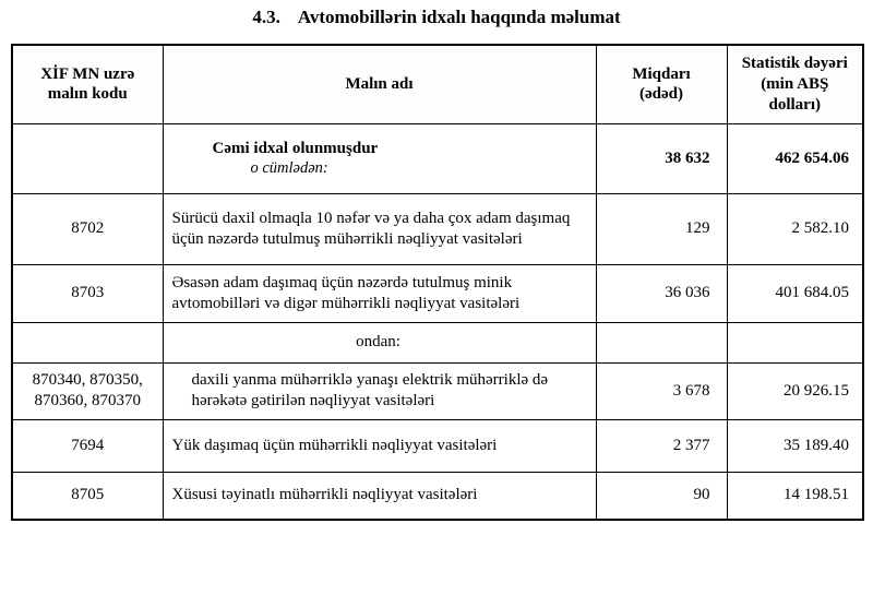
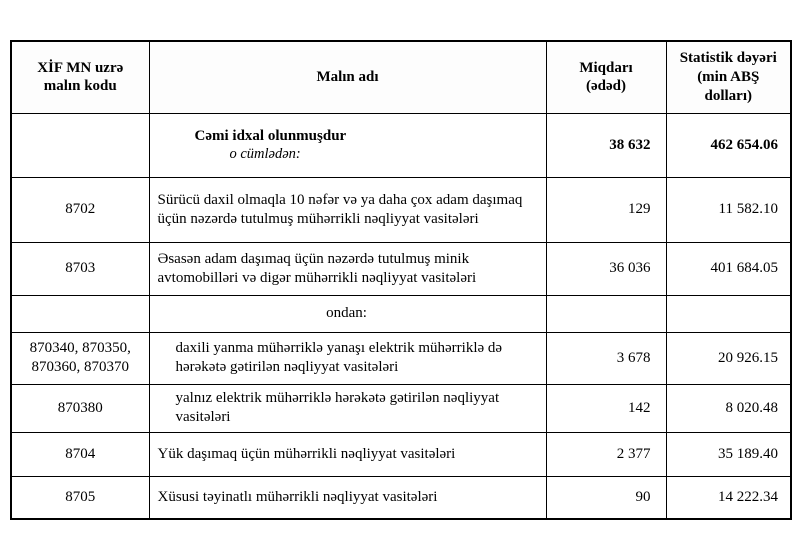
- 4.3. Avtomobillərin idxalı haqqında məlumat
  XİF MN uzrə malın kodu	Malın adı	Miqdarı (ədəd)	Statistik dəyəri (min ABŞ dolları)
  	Cəmi idxal olunmuşdur o cümlədən:	38 632	462 654.06
- 8702	Sürücü daxil olmaqla 10 nəfər və ya daha çox adam daşımaq üçün nəzərdə tutulmuş mühərrikli nəqliyyat vasitələri	129	2 582.10
+ 8702	Sürücü daxil olmaqla 10 nəfər və ya daha çox adam daşımaq üçün nəzərdə tutulmuş mühərrikli nəqliyyat vasitələri	129	11 582.10
  8703	Əsasən adam daşımaq üçün nəzərdə tutulmuş minik avtomobilləri və digər mühərrikli nəqliyyat vasitələri	36 036	401 684.05
  	ondan:
  870340, 870350, 870360, 870370	daxili yanma mühərriklə yanaşı elektrik mühərriklə də hərəkətə gətirilən nəqliyyat vasitələri	3 678	20 926.15
+ 870380	yalnız elektrik mühərriklə hərəkətə gətirilən nəqliyyat vasitələri	142	8 020.48
- 7694	Yük daşımaq üçün mühərrikli nəqliyyat vasitələri	2 377	35 189.40
+ 8704	Yük daşımaq üçün mühərrikli nəqliyyat vasitələri	2 377	35 189.40
- 8705	Xüsusi təyinatlı mühərrikli nəqliyyat vasitələri	90	14 198.51
+ 8705	Xüsusi təyinatlı mühərrikli nəqliyyat vasitələri	90	14 222.34
